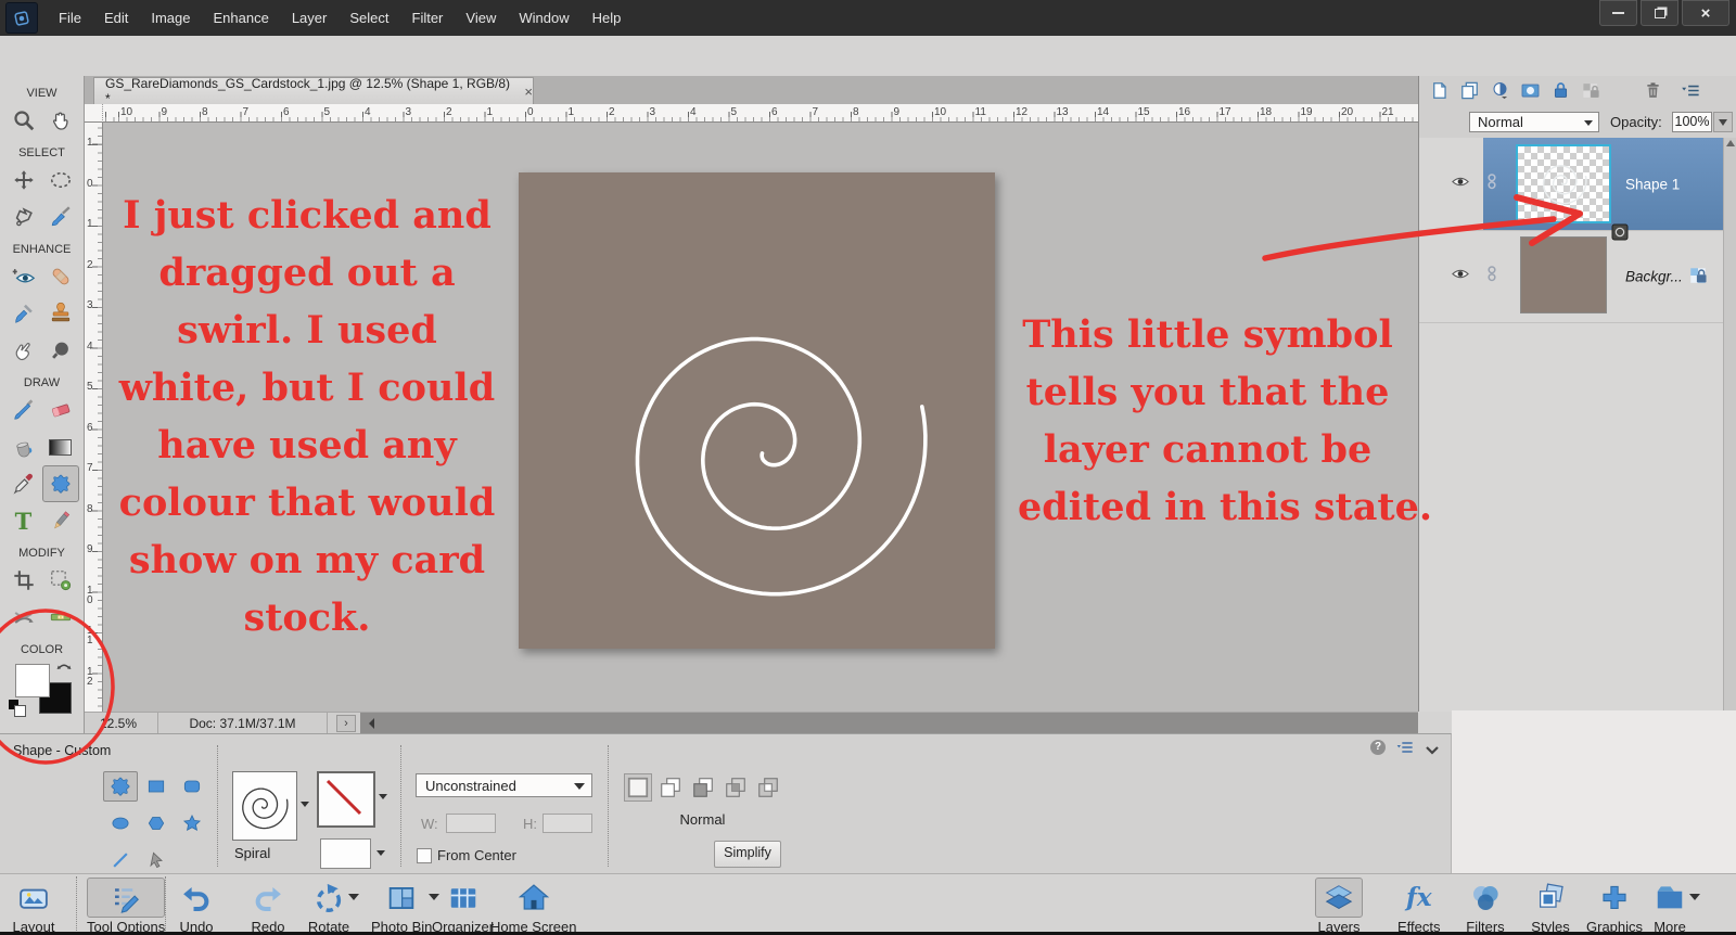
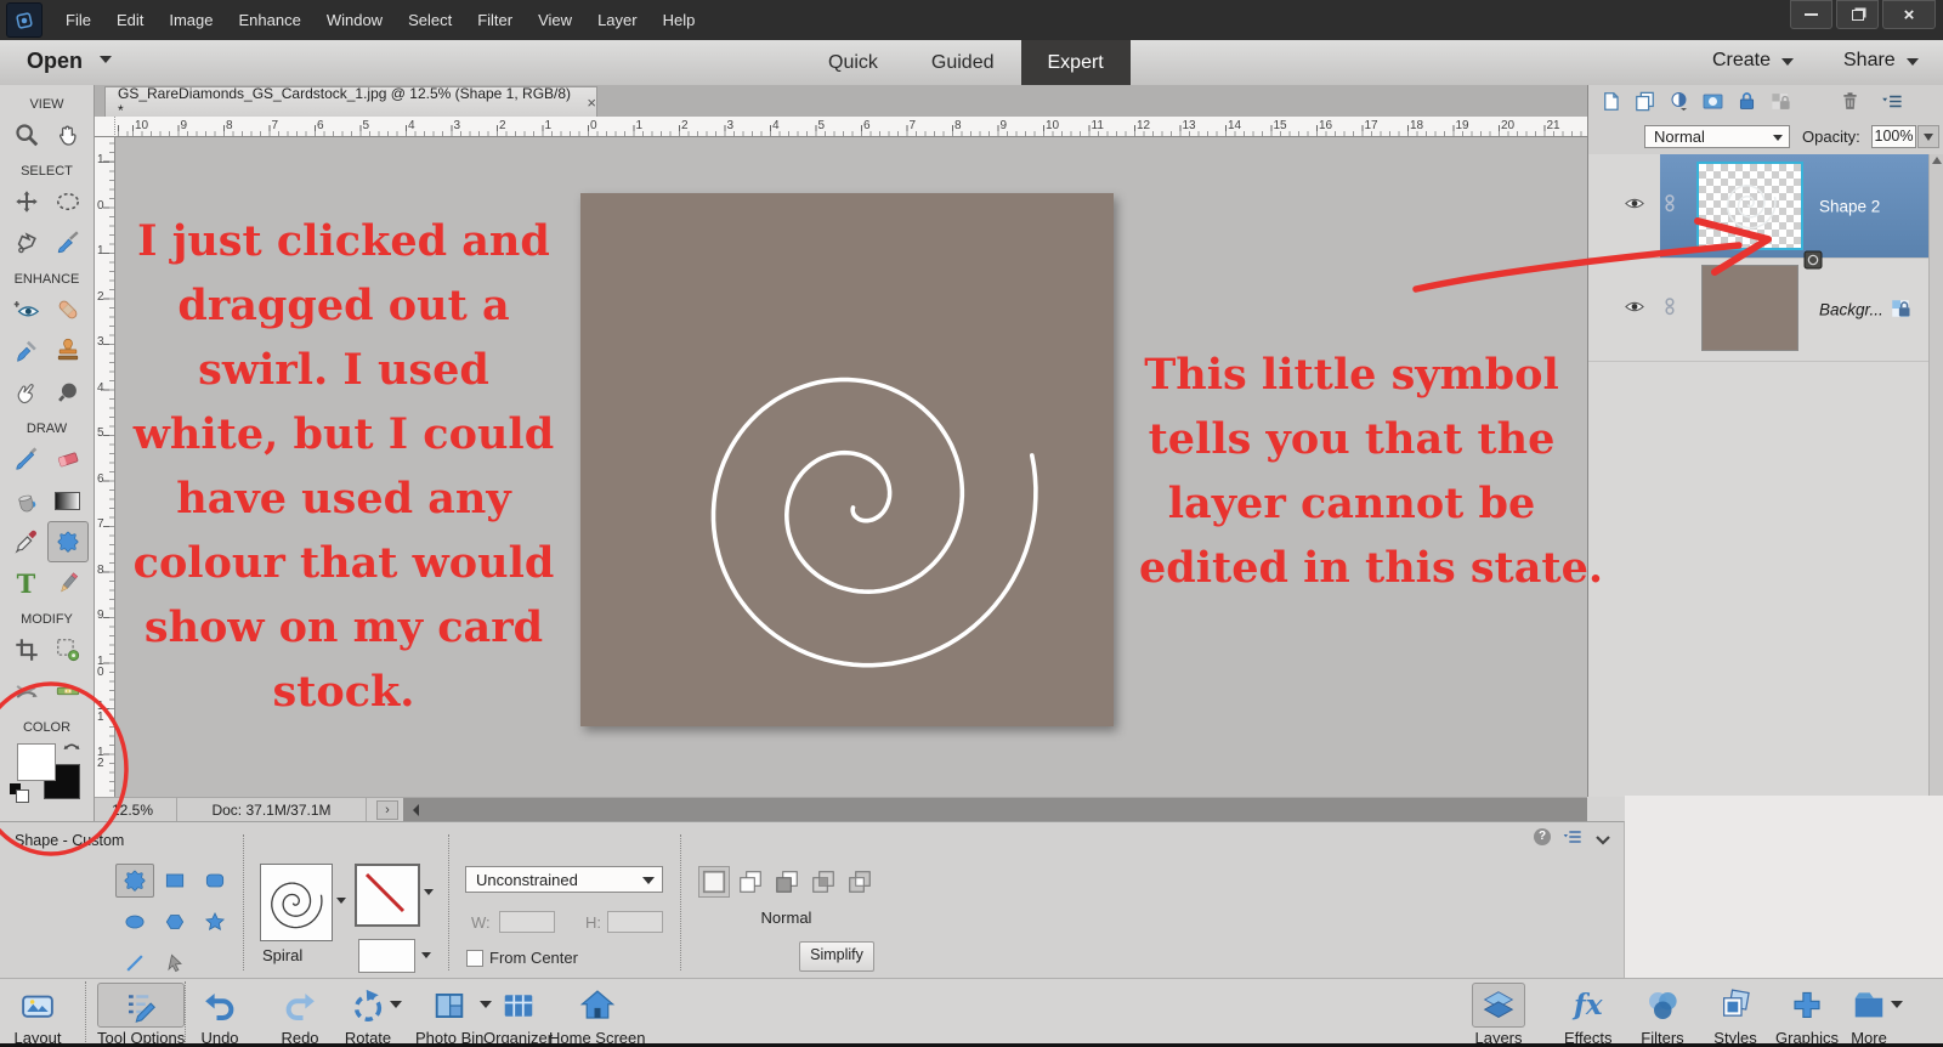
  File
  Edit
  Image
  Enhance
- Layer
+ Window
  Select
  Filter
  View
- Window
+ Layer
  Help
  ×
+ Open
+ Quick
+ Guided
+ Expert
+ Create
+ Share
  VIEW
  SELECT
  ENHANCE
  DRAW
  T
  MODIFY
  COLOR
  GS_RareDiamonds_GS_Cardstock_1.jpg @ 12.5% (Shape 1, RGB/8) *
  ×
  10
  9
  8
  7
  6
  5
  4
  3
  2
  1
  0
  1
  2
  3
  4
  5
  6
  7
  8
  9
  10
  11
  12
  13
  14
  15
  16
  17
  18
  19
  20
  21
  1
  0
  1
  2
  3
  4
  5
  6
  7
  8
  9
  10
  12
  2.5%
  Doc: 37.1M/37.1M
  ›
  Normal
  Opacity:
  100%
- Shape 1
+ Shape 2
  Backgr...
  Shape - Cutom
  Spiral
  Unconstrained
  W:
  H:
  From Center
  Normal
  Simplify
  ?
  Layout
  Tool Options
  Undo
  Redo
  Rotate
  Photo Bin
  Organizer
  Home Screen
  Layers
  fx
  Effects
  Filters
  Styles
  Graphics
  More
  I just clicked and
  dragged out a
  swirl. I used
  white, but I could
  have used any
  colour that would
  show on my card
  stock.
  This little symbol
  tells you that the
  layer cannot be
  edited in this stat
